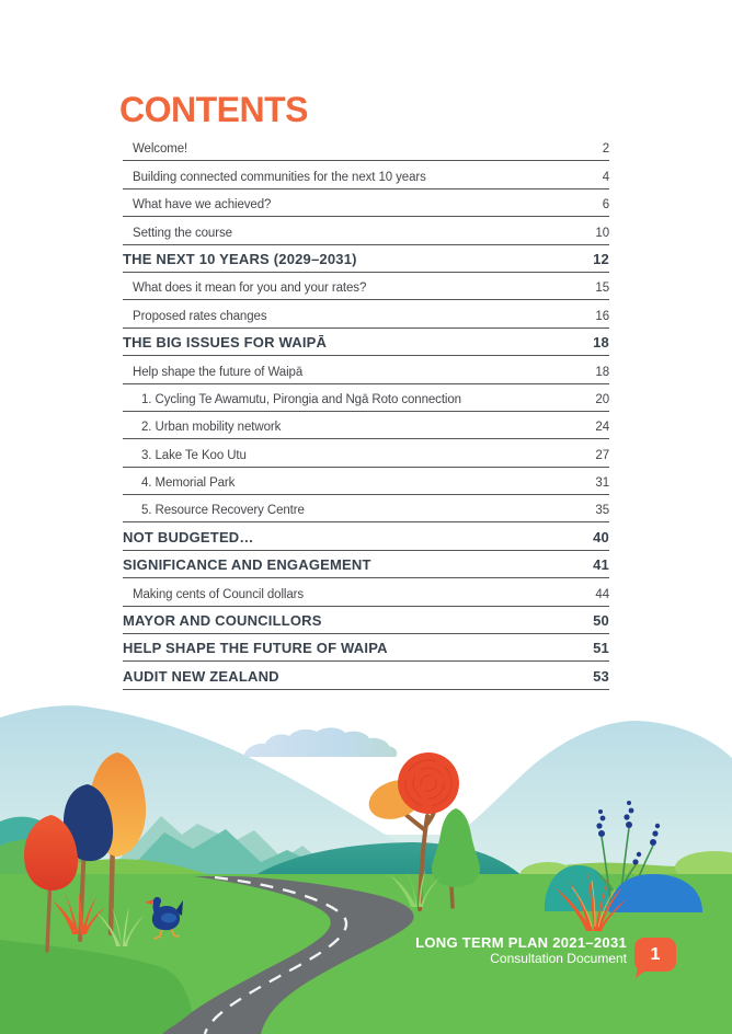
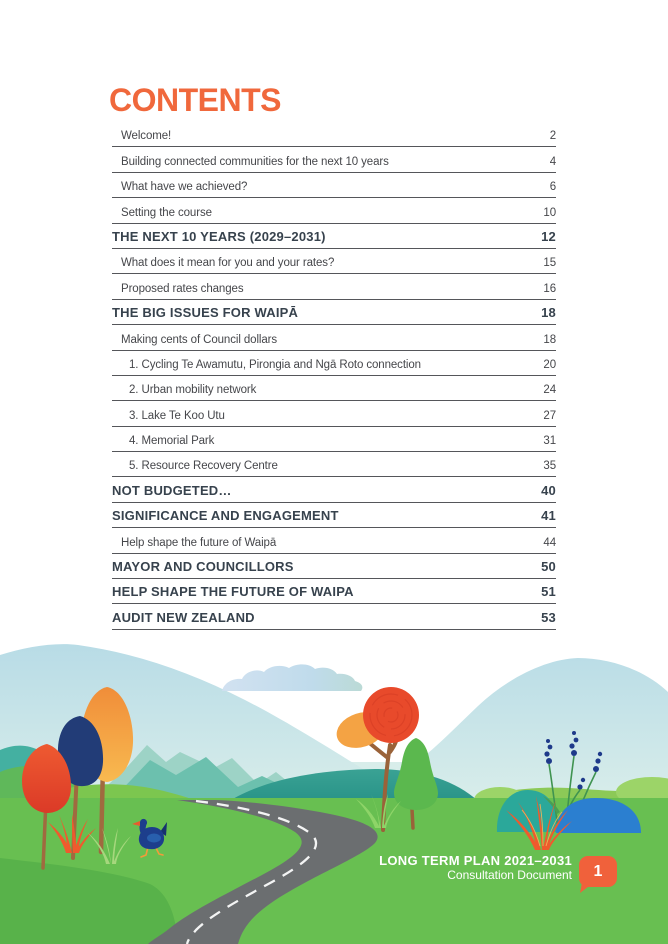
  CONTENTS
  Welcome!
  2
  Building connected communities for the next 10 years
  4
  What have we achieved?
  6
  Setting the course
  10
  THE NEXT 10 YEARS (2029–2031)
  12
  What does it mean for you and your rates?
  15
  Proposed rates changes
  16
  THE BIG ISSUES FOR WAIPĀ
  18
- Help shape the future of Waipā
+ Making cents of Council dollars
  18
  1. Cycling Te Awamutu, Pirongia and Ngā Roto connection
  20
  2. Urban mobility network
  24
  3. Lake Te Koo Utu
  27
  4. Memorial Park
  31
  5. Resource Recovery Centre
  35
  NOT BUDGETED…
  40
  SIGNIFICANCE AND ENGAGEMENT
  41
- Making cents of Council dollars
+ Help shape the future of Waipā
  44
  MAYOR AND COUNCILLORS
  50
  HELP SHAPE THE FUTURE OF WAIPA
  51
  AUDIT NEW ZEALAND
  53
  LONG TERM PLAN 2021–2031
  Consultation Document
  1
